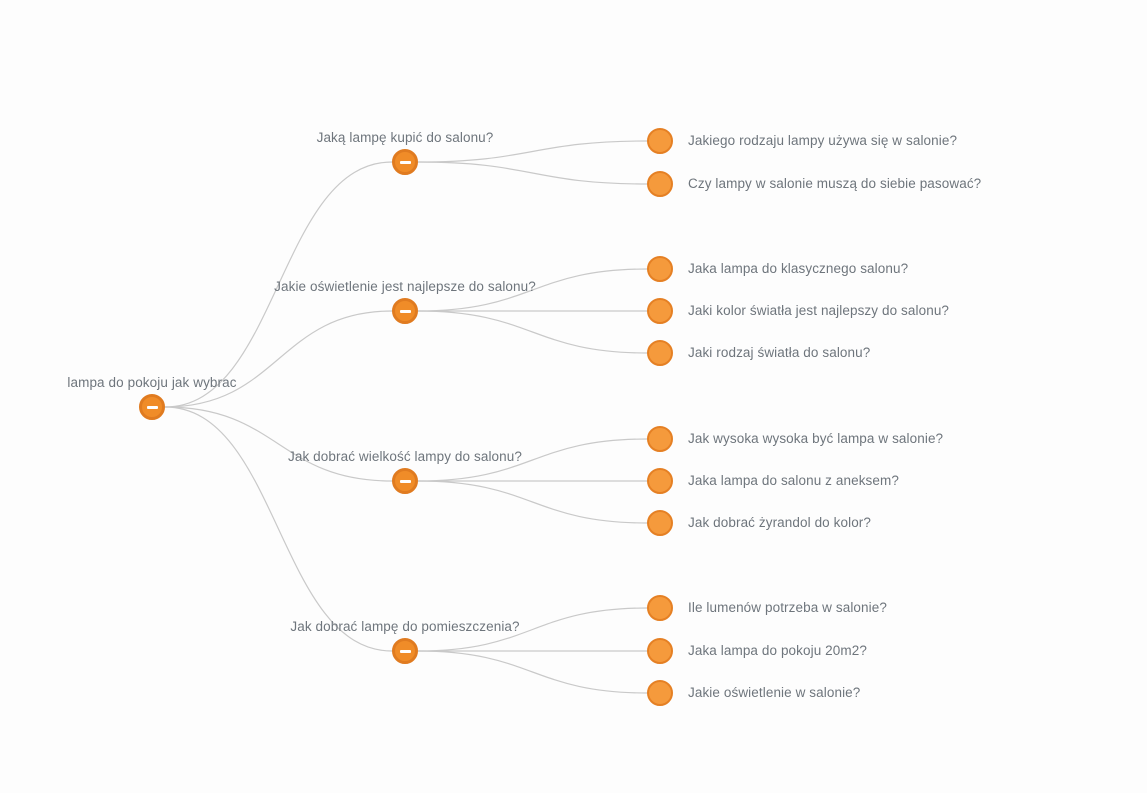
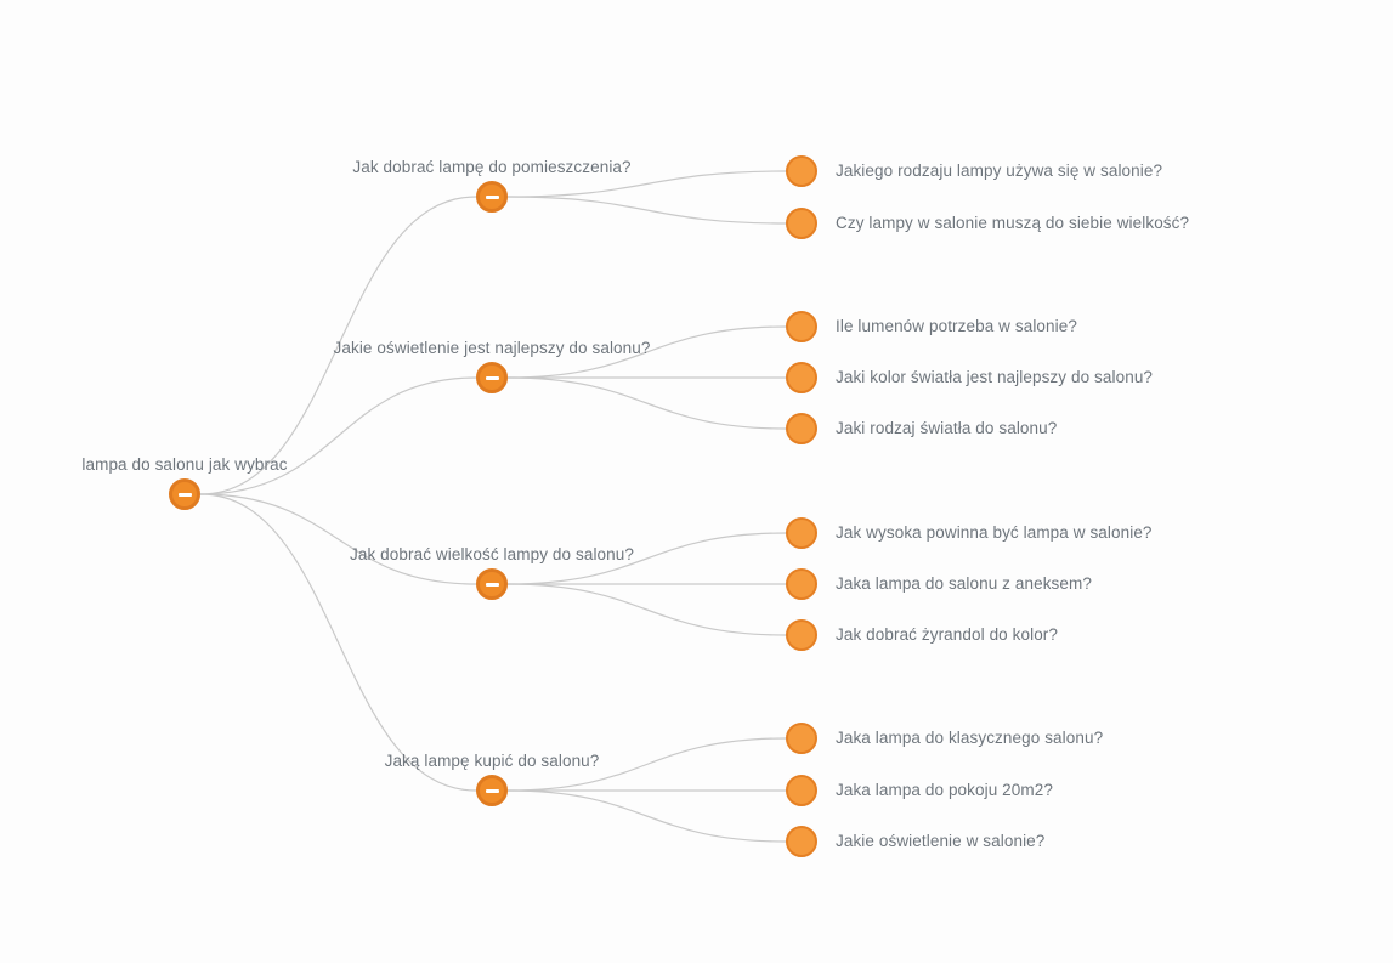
- lampa do pokoju jak wybrac
+ lampa do salonu jak wybrac
- Jaką lampę kupić do salonu?
+ Jak dobrać lampę do pomieszczenia?
  Jakiego rodzaju lampy używa się w salonie?
- Czy lampy w salonie muszą do siebie pasować?
+ Czy lampy w salonie muszą do siebie wielkość?
- Jakie oświetlenie jest najlepsze do salonu?
+ Jakie oświetlenie jest najlepszy do salonu?
- Jaka lampa do klasycznego salonu?
+ Ile lumenów potrzeba w salonie?
  Jaki kolor światła jest najlepszy do salonu?
  Jaki rodzaj światła do salonu?
  Jak dobrać wielkość lampy do salonu?
- Jak wysoka wysoka być lampa w salonie?
+ Jak wysoka powinna być lampa w salonie?
  Jaka lampa do salonu z aneksem?
  Jak dobrać żyrandol do kolor?
- Jak dobrać lampę do pomieszczenia?
+ Jaką lampę kupić do salonu?
- Ile lumenów potrzeba w salonie?
+ Jaka lampa do klasycznego salonu?
  Jaka lampa do pokoju 20m2?
  Jakie oświetlenie w salonie?
